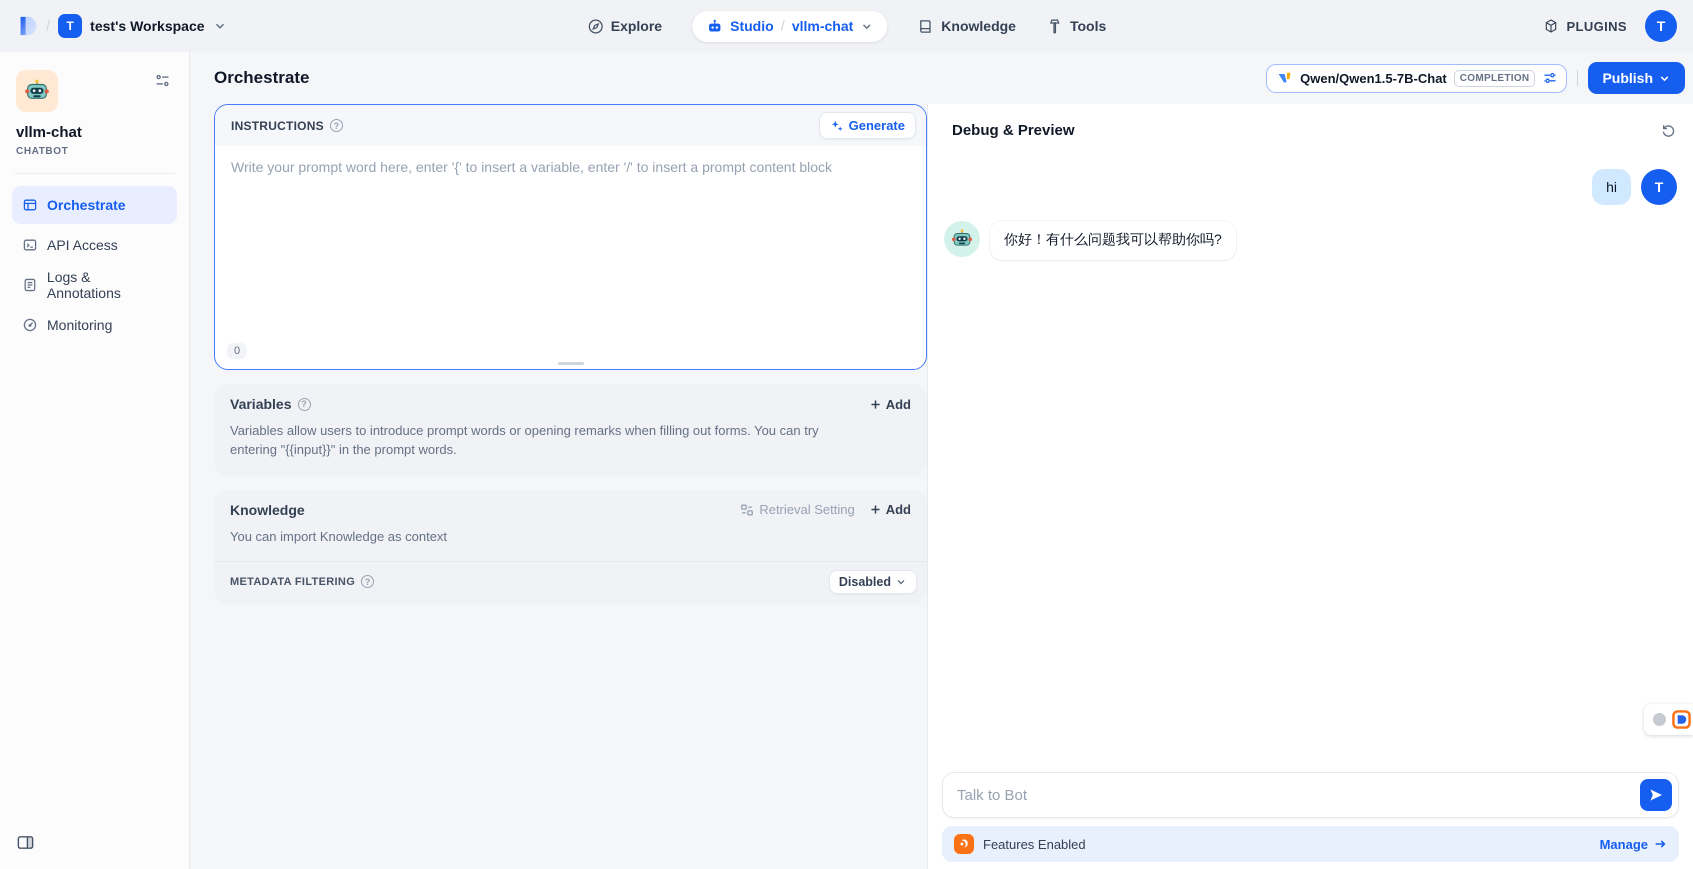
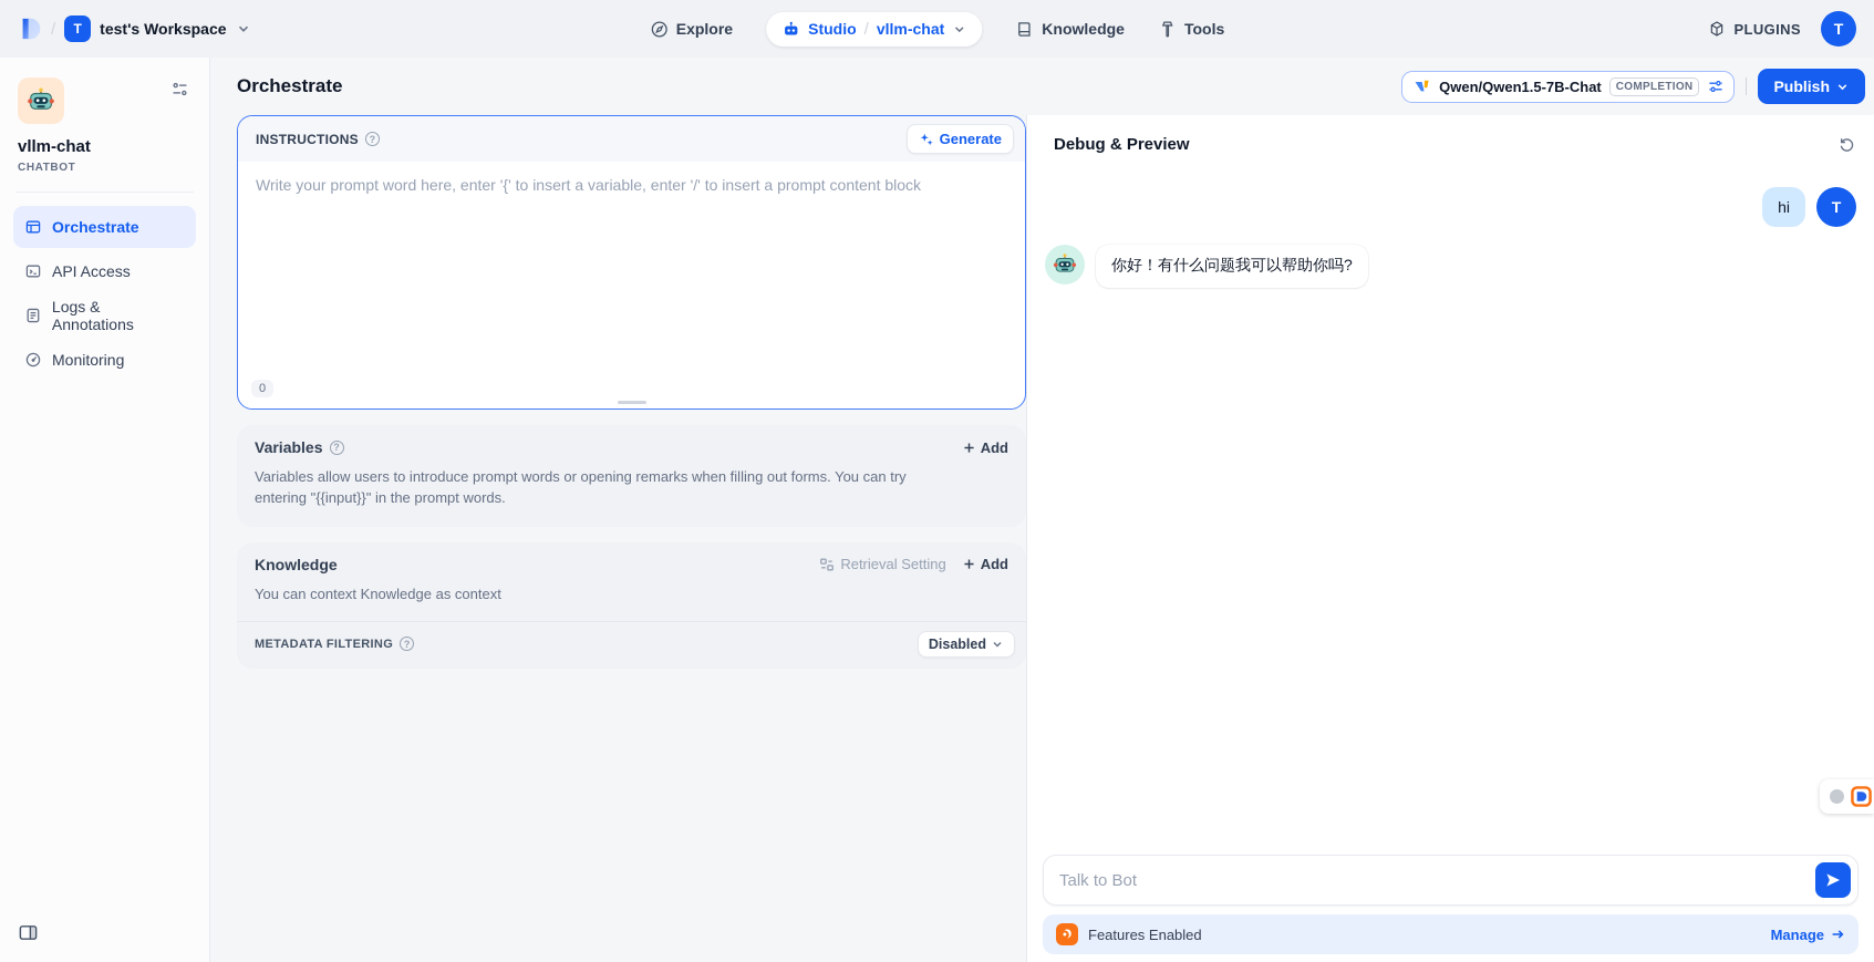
  /
  T
  test's Workspace
  Explore
  Studio
  /
  vllm-chat
  Knowledge
  Tools
  PLUGINS
  T
  vllm-chat
  CHATBOT
  Orchestrate
  API Access
  Logs & Annotations
  Monitoring
  Orchestrate
  Qwen/Qwen1.5-7B-Chat
  COMPLETION
  Publish
  INSTRUCTIONS
  ?
  Generate
  Write your prompt word here, enter '{' to insert a variable, enter '/' to insert a prompt content block
  0
  Variables
  ?
  Add
  Variables allow users to introduce prompt words or opening remarks when filling out forms. You can try entering "{{input}}" in the prompt words.
  Knowledge
  Retrieval Setting
  Add
- You can import Knowledge as context
+ You can context Knowledge as context
  METADATA FILTERING
  ?
  Disabled
  Debug & Preview
  hi
  T
  你好！有什么问题我可以帮助你吗?
  Talk to Bot
  Features Enabled
  Manage
